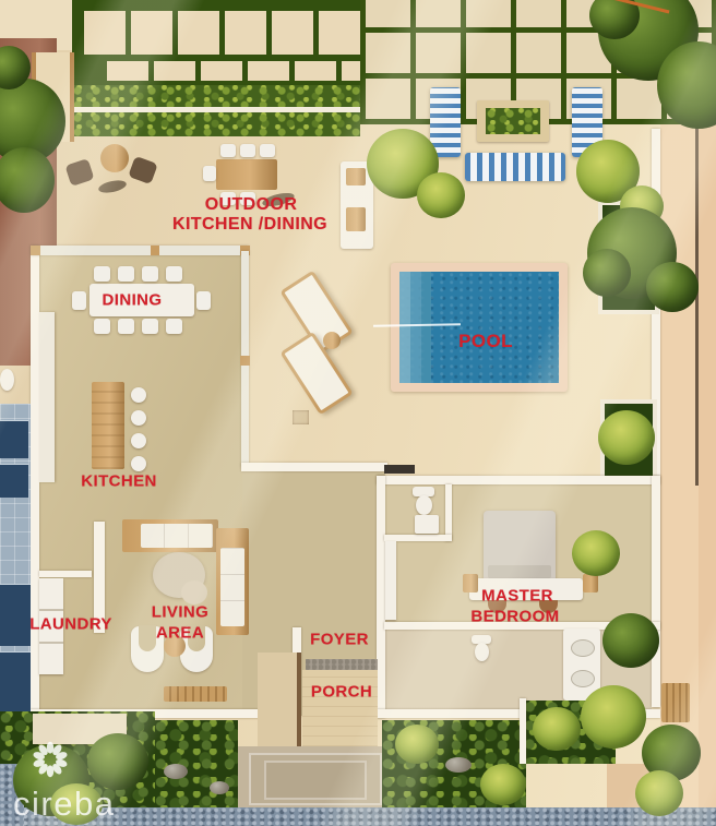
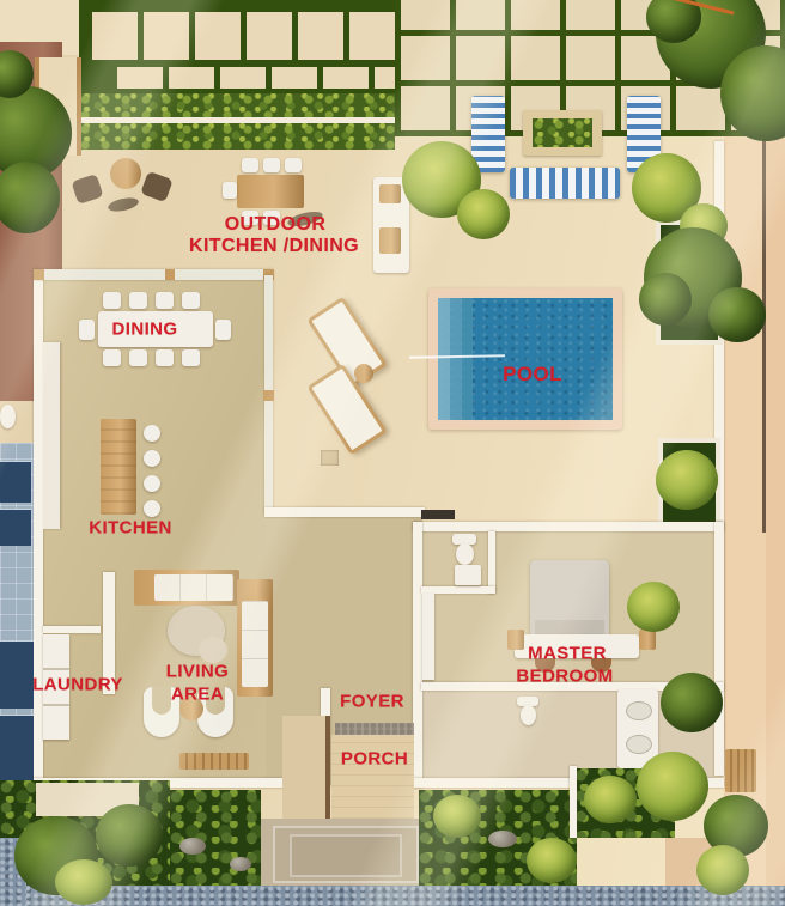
  OUTDOOR
  KITCHEN /DINING
  DINING
  POOL
  KITCHEN
  LIVING
  AREA
  LAUNDRY
  MASTER
  BEDROOM
  FOYER
  PORCH
- cireba
